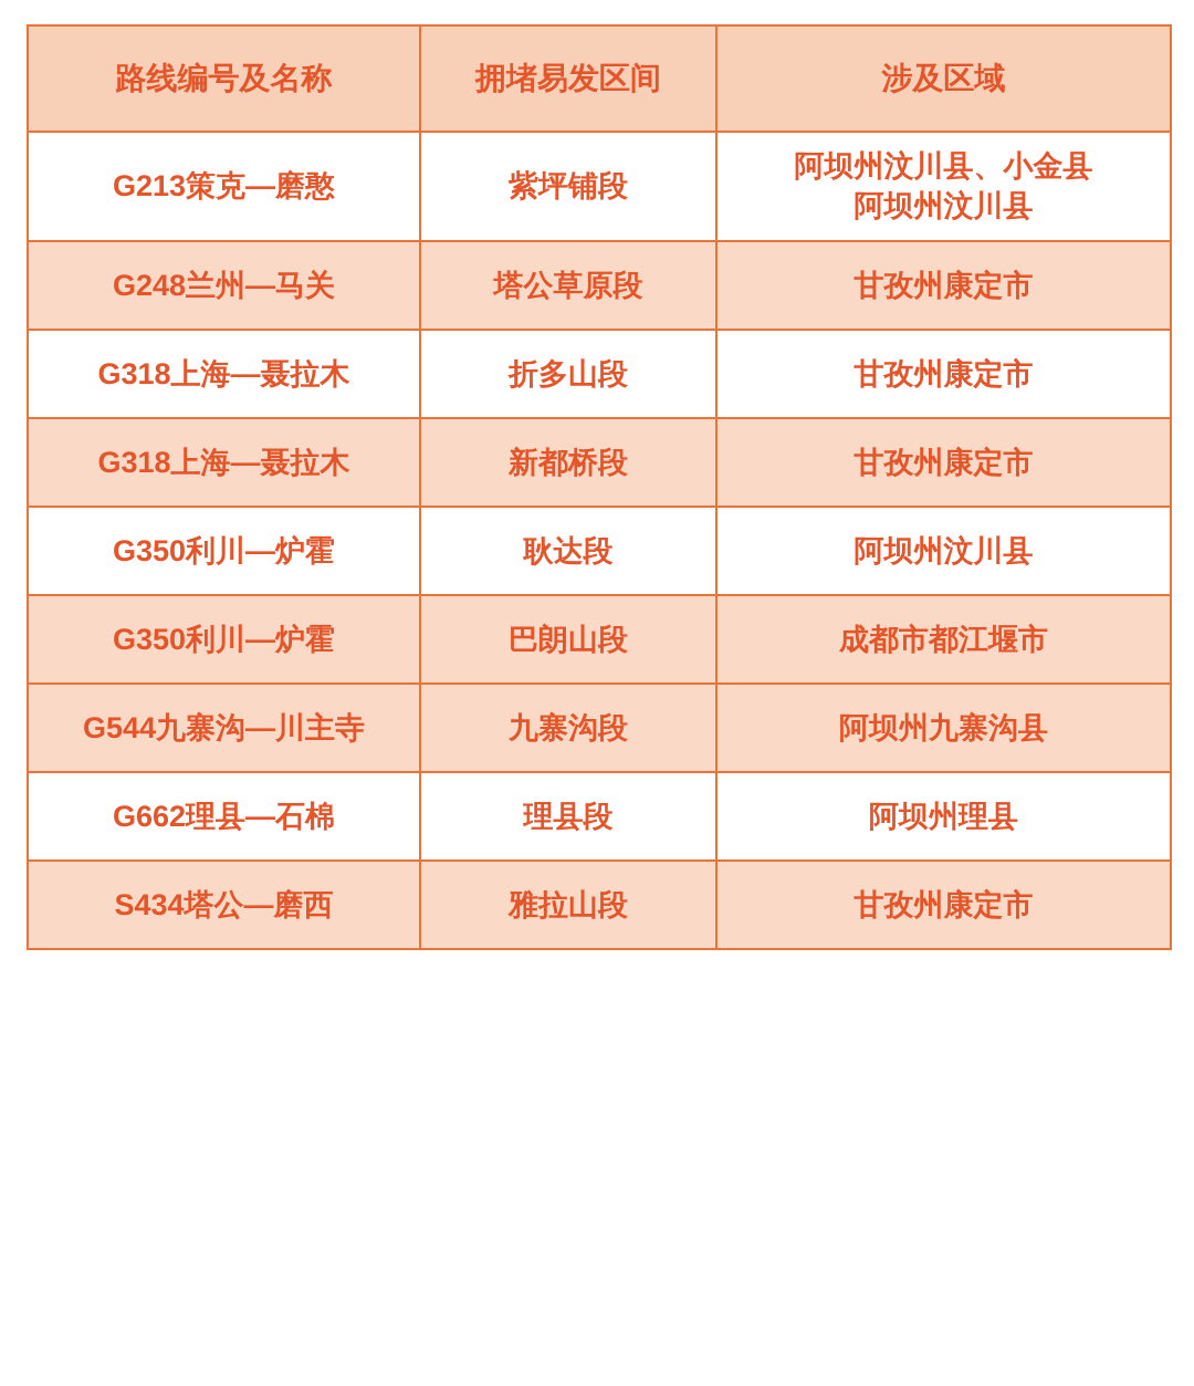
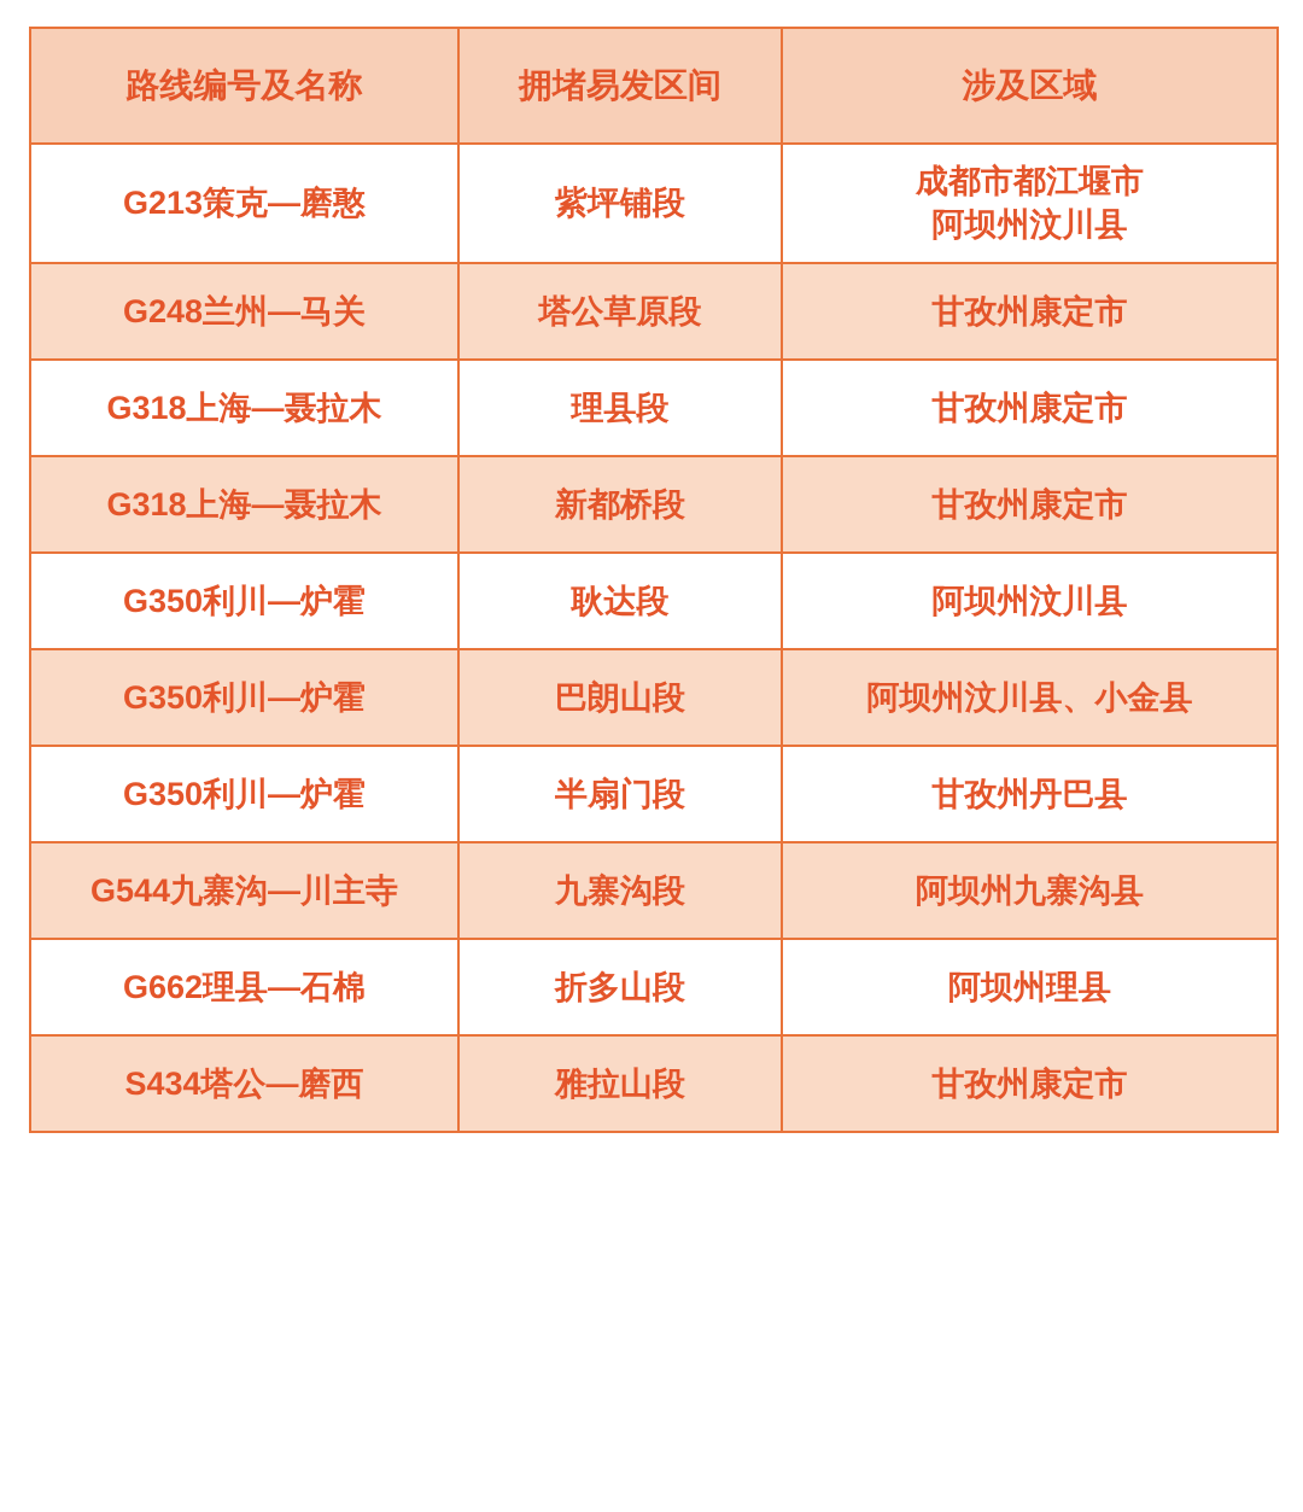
  路线编号及名称	拥堵易发区间	涉及区域
- G213策克—磨憨	紫坪铺段	阿坝州汶川县、小金县 阿坝州汶川县
+ G213策克—磨憨	紫坪铺段	成都市都江堰市 阿坝州汶川县
  G248兰州—马关	塔公草原段	甘孜州康定市
- G318上海—聂拉木	折多山段	甘孜州康定市
+ G318上海—聂拉木	理县段	甘孜州康定市
  G318上海—聂拉木	新都桥段	甘孜州康定市
  G350利川—炉霍	耿达段	阿坝州汶川县
- G350利川—炉霍	巴朗山段	成都市都江堰市
+ G350利川—炉霍	巴朗山段	阿坝州汶川县、小金县
+ G350利川—炉霍	半扇门段	甘孜州丹巴县
  G544九寨沟—川主寺	九寨沟段	阿坝州九寨沟县
- G662理县—石棉	理县段	阿坝州理县
+ G662理县—石棉	折多山段	阿坝州理县
  S434塔公—磨西	雅拉山段	甘孜州康定市
